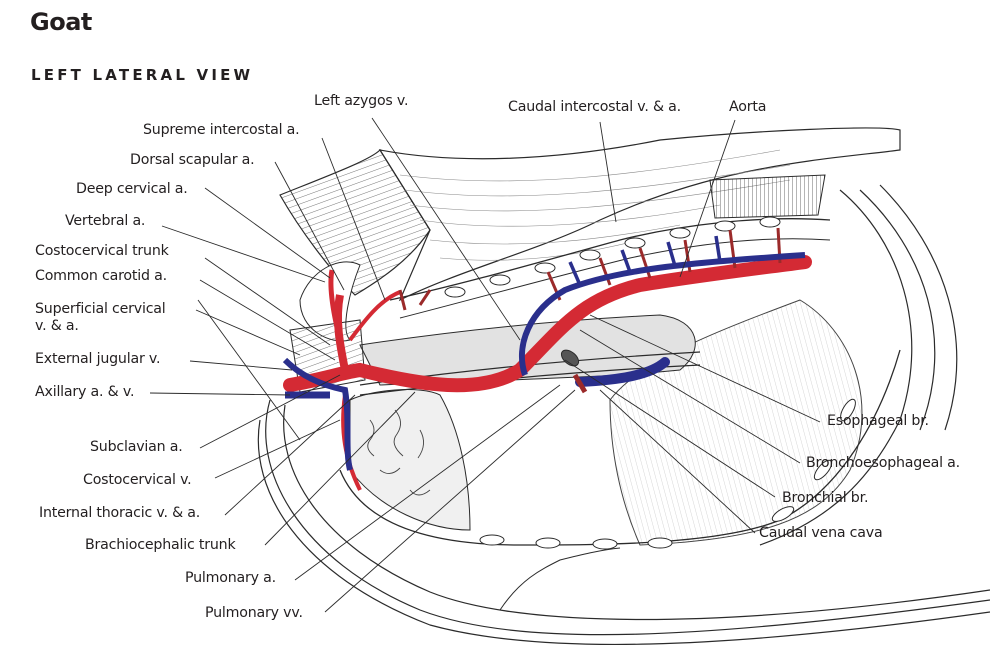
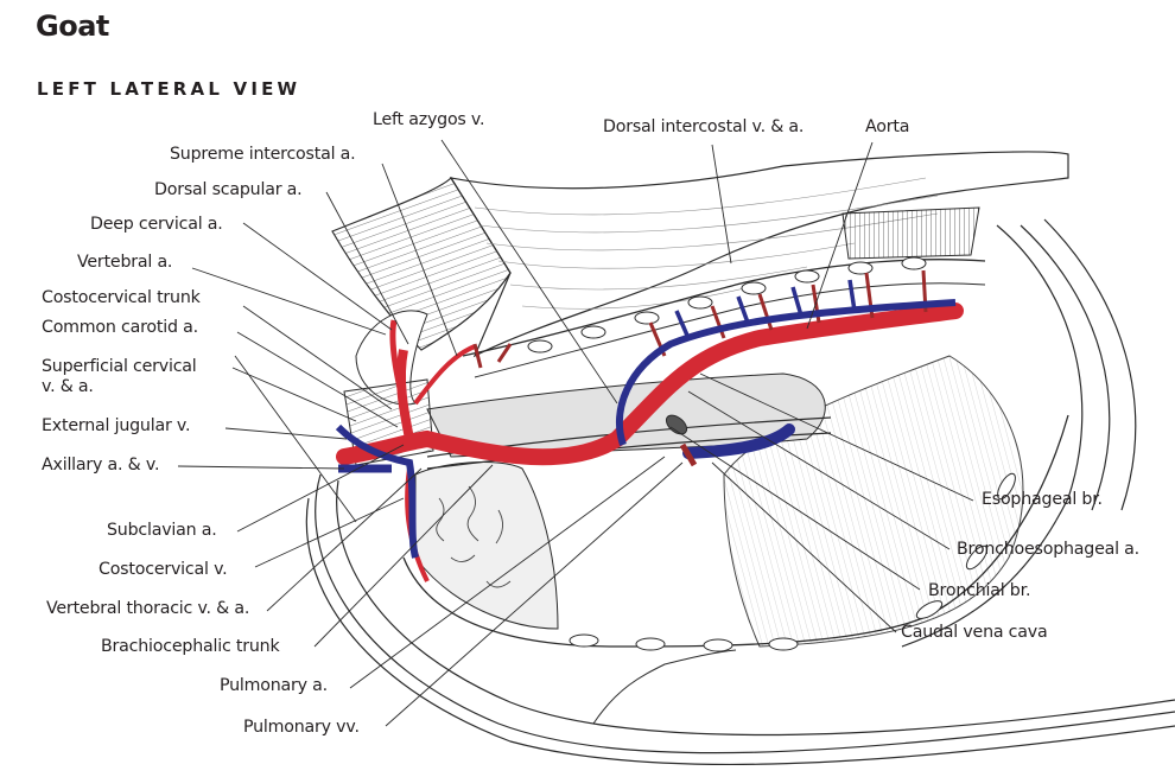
  Goat
  LEFT LATERAL VIEW
  Left azygos v.
- Caudal intercostal v. & a.
+ Dorsal intercostal v. & a.
  Aorta
  Supreme intercostal a.
  Dorsal scapular a.
  Deep cervical a.
  Vertebral a.
  Costocervical trunk
  Common carotid a.
  Superficial cervical
  v. & a.
  External jugular v.
  Axillary a. & v.
  Subclavian a.
  Costocervical v.
- Internal thoracic v. & a.
+ Vertebral thoracic v. & a.
  Brachiocephalic trunk
  Pulmonary a.
  Pulmonary vv.
  Esophageal br.
  Bronchoesophageal a.
  Bronchial br.
  Caudal vena cava
